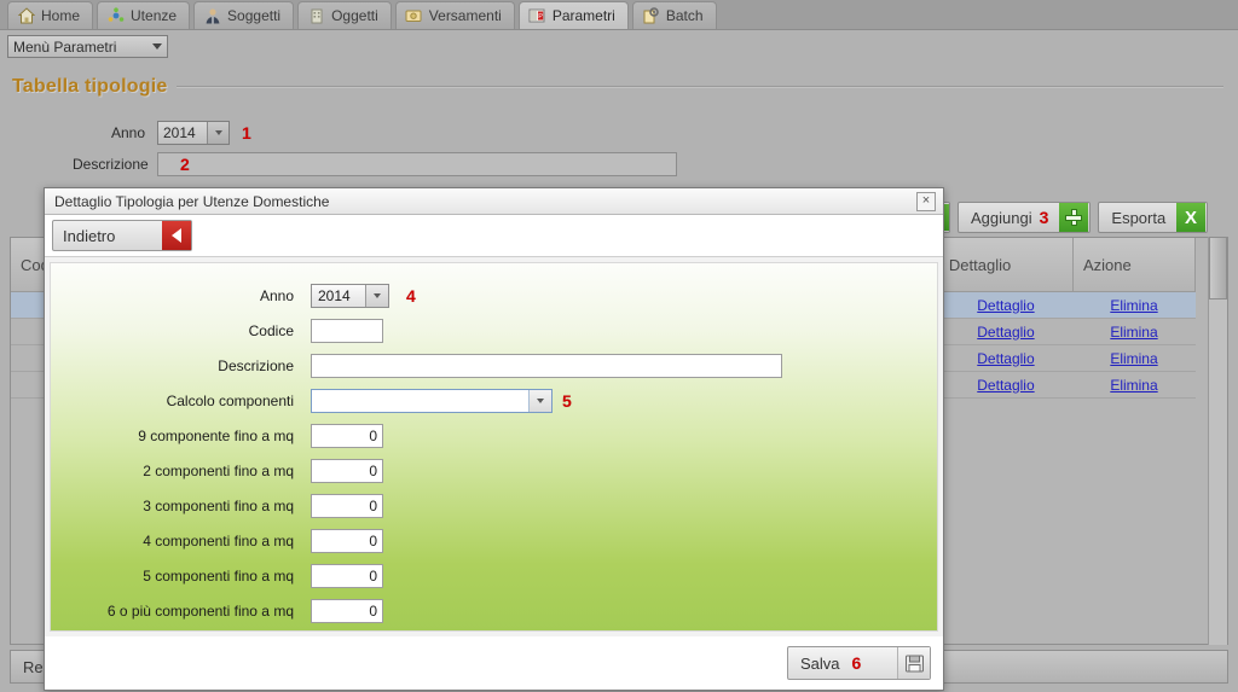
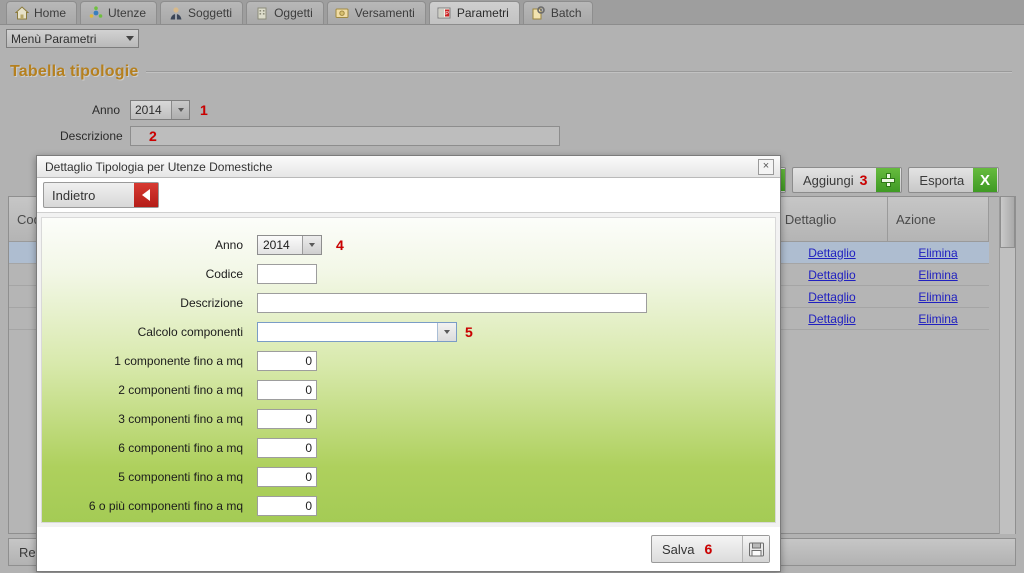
  Home
  Utenze
  Soggetti
  Oggetti
  Versamenti
  Parametri
  Batch
  Menù Parametri
  Tabella tipologie
  Anno
  2014
  1
  Descrizione
  2
  Aggiungi
  3
  Esporta
  X
  		Dettaglio	Elimina
  		Dettaglio	Elimina
  		Dettaglio	Elimina
  		Dettaglio	Elimina
  Dettaglio Tipologia per Utenze Domestiche
  ×
  Indietro
  Anno
  2014
  4
  Codice
  Descrizione
  Calcolo componenti
  5
- 9 componente fino a mq
+ 1 componente fino a mq
  0
  2 componenti fino a mq
  0
  3 componenti fino a mq
  0
- 4 componenti fino a mq
+ 6 componenti fino a mq
  0
  5 componenti fino a mq
  0
  6 o più componenti fino a mq
  0
  Salva
  6
